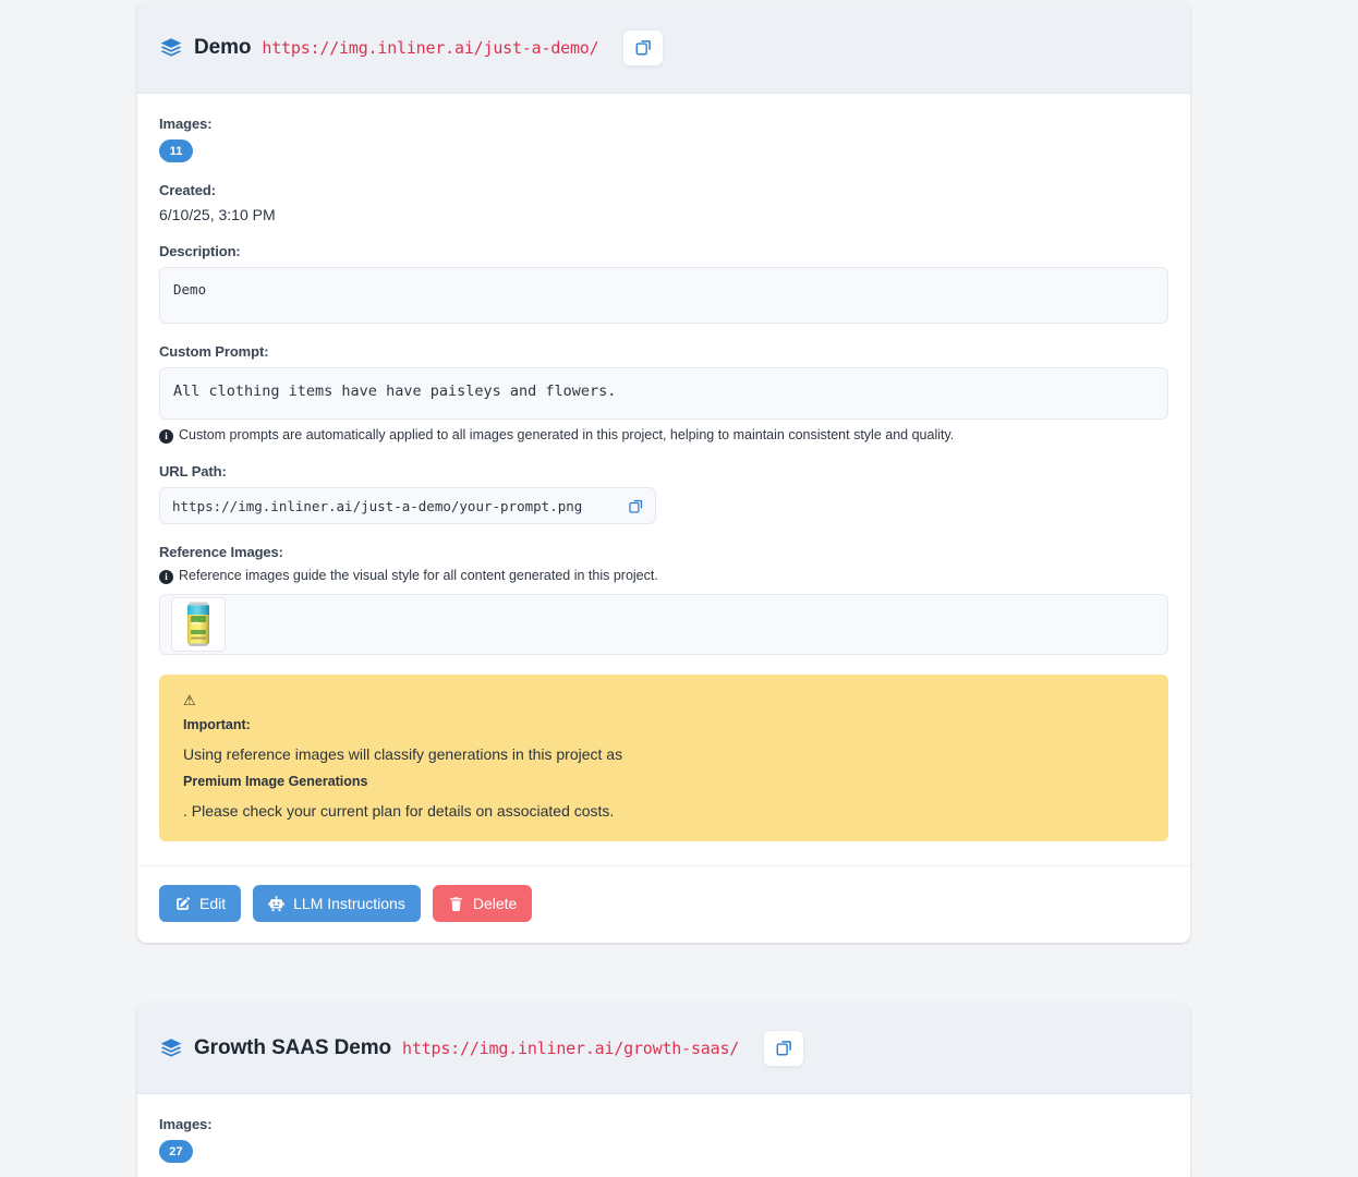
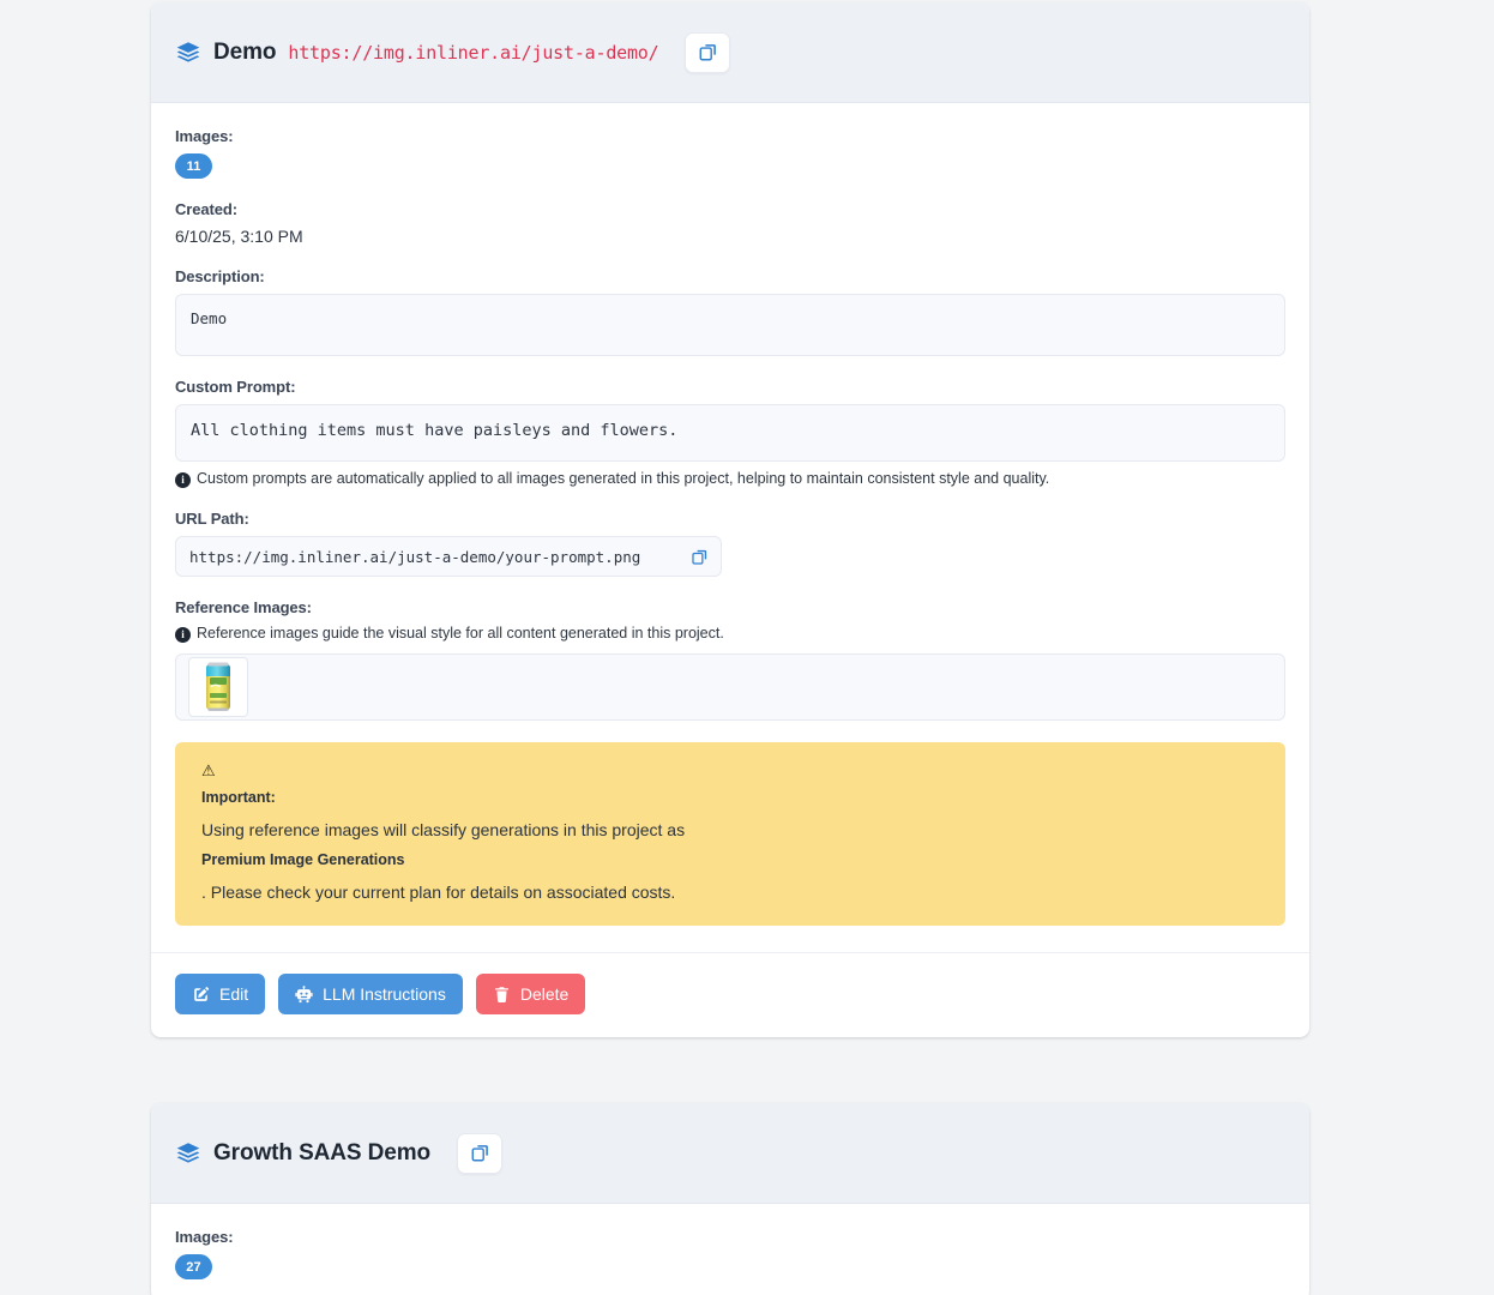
  Demo
  https://img.inliner.ai/just-a-demo/
  Images:
  11
  Created:
  6/10/25, 3:10 PM
  Description:
  Demo
  Custom Prompt:
- All clothing items have have paisleys and flowers.
+ All clothing items must have paisleys and flowers.
  i
  Custom prompts are automatically applied to all images generated in this project, helping to maintain consistent style and quality.
  URL Path:
  https://img.inliner.ai/just-a-demo/your-prompt.png
  Reference Images:
  i
  Reference images guide the visual style for all content generated in this project.
  ⚠
  Important:
  Using reference images will classify generations in this project as
  Premium Image Generations
  . Please check your current plan for details on associated costs.
  Edit
  LLM Instructions
  Delete
  Growth SAAS Demo
- https://img.inliner.ai/growth-saas/
  Images:
  27
